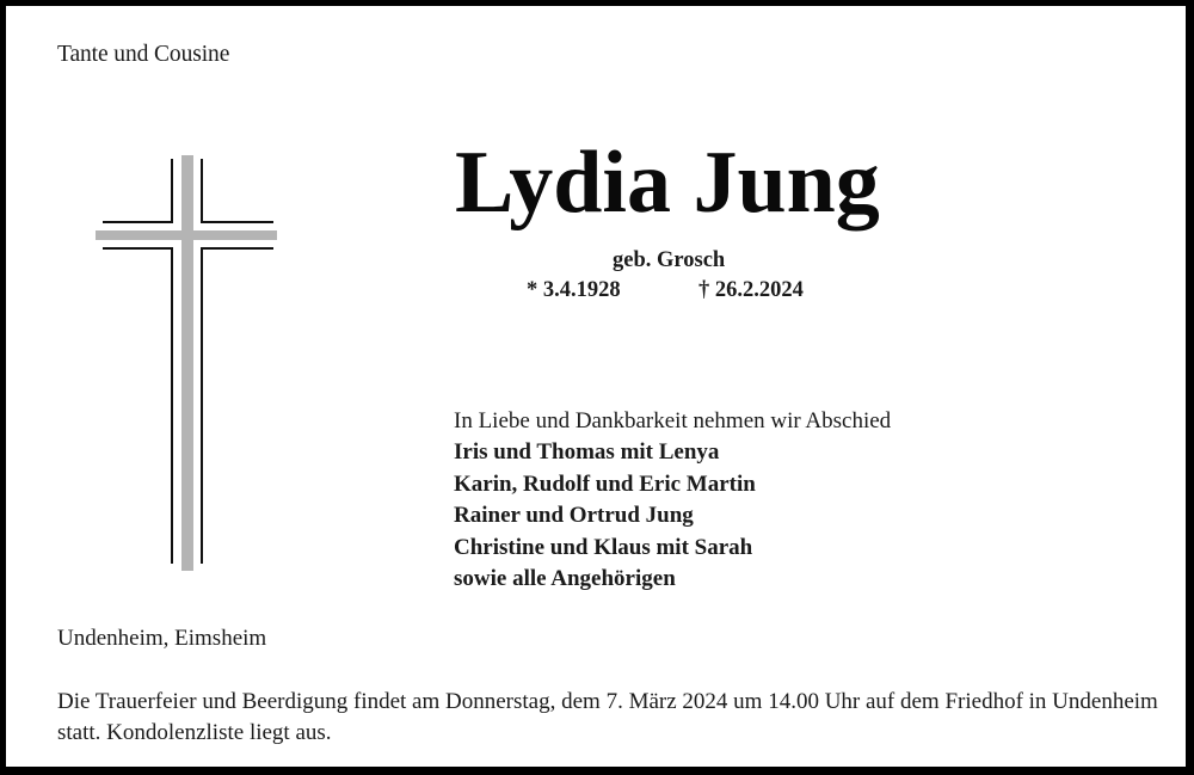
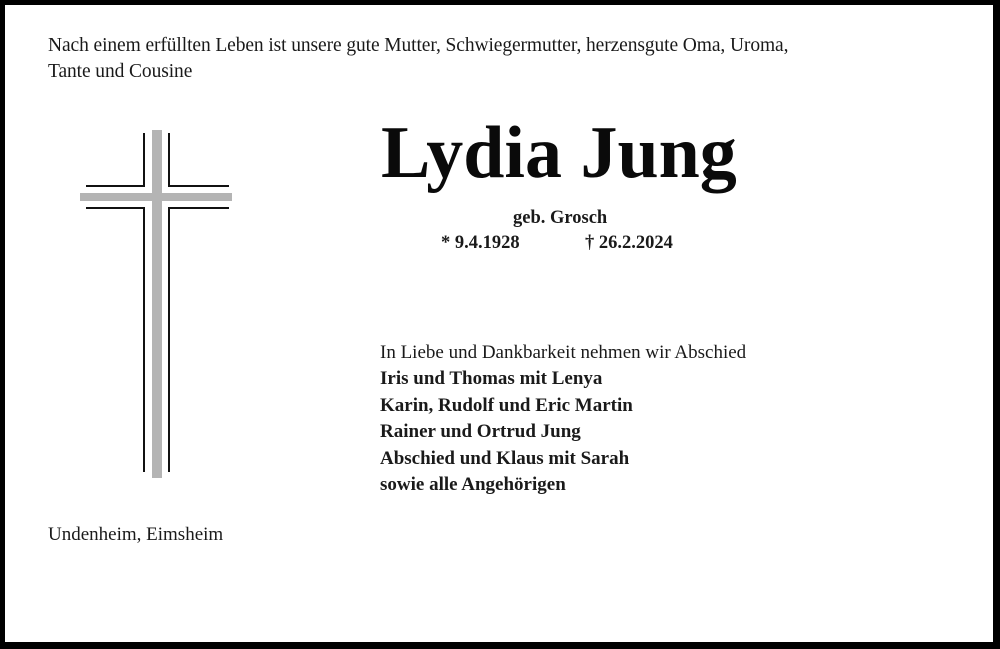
+ Nach einem erfüllten Leben ist unsere gute Mutter, Schwiegermutter, herzensgute Oma, Uroma,
  Tante und Cousine
  Lydia Jung
  geb. Grosch
- * 3.4.1928
+ * 9.4.1928
  † 26.2.2024
  In Liebe und Dankbarkeit nehmen wir Abschied
  Iris und Thomas mit Lenya
  Karin, Rudolf und Eric Martin
  Rainer und Ortrud Jung
- Christine und Klaus mit Sarah
+ Abschied und Klaus mit Sarah
  sowie alle Angehörigen
  Undenheim, Eimsheim
- Die Trauerfeier und Beerdigung findet am Donnerstag, dem 7. März 2024 um 14.00 Uhr auf dem Friedhof in Undenheim statt. Kondolenzliste liegt aus.
